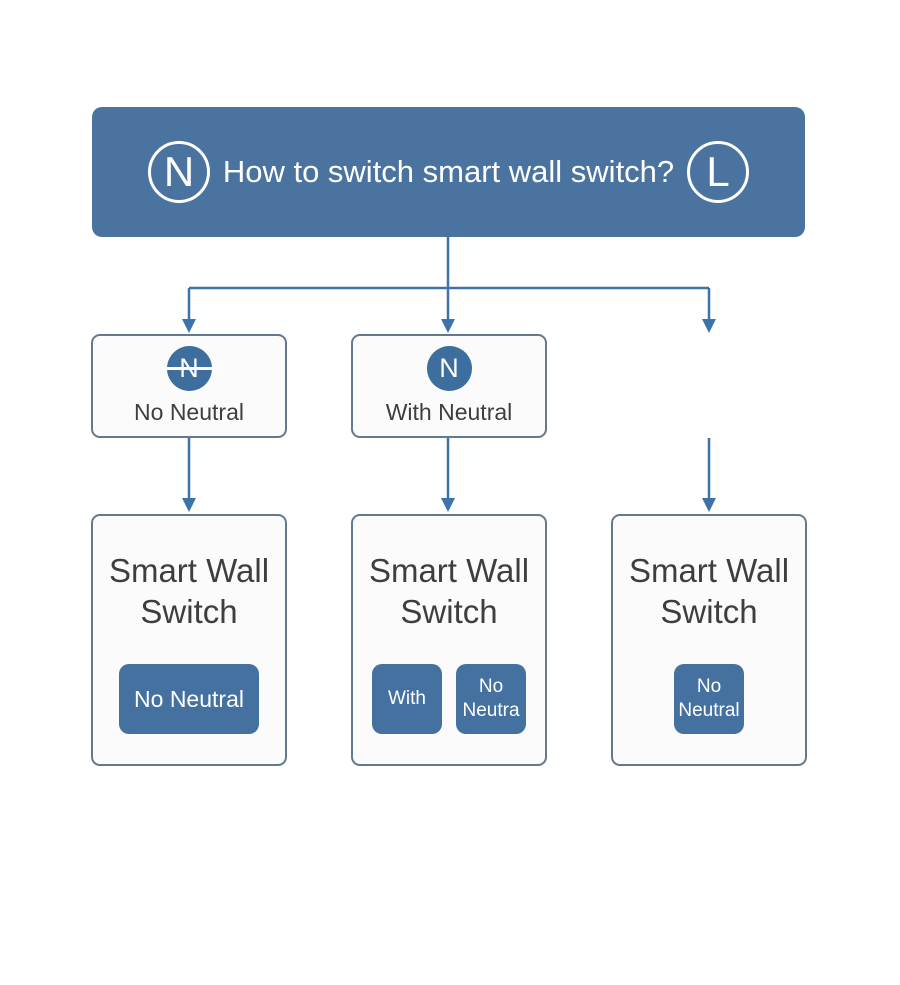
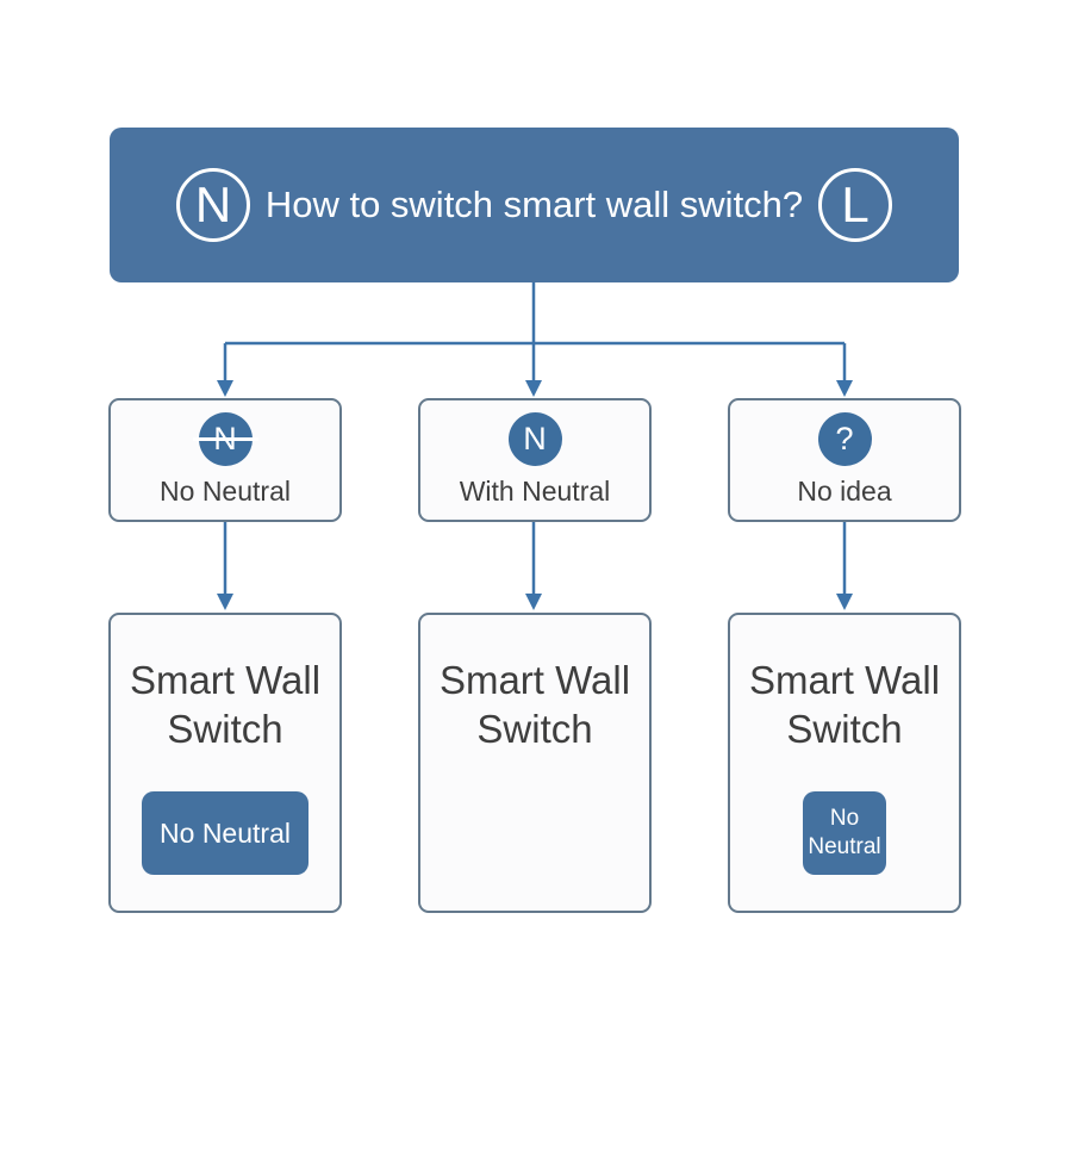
  N
  How to switch smart wall switch?
  L
  No Neutral
  N
  With Neutral
+ ?
+ No idea
  Smart Wall Switch
  No Neutral
  Smart Wall Switch
- With
- No Neutra
  Smart Wall Switch
  No Neutral
